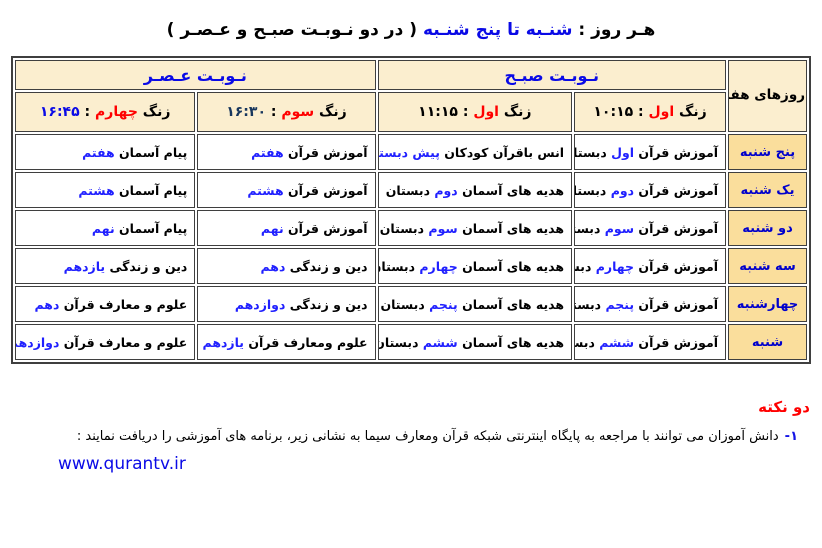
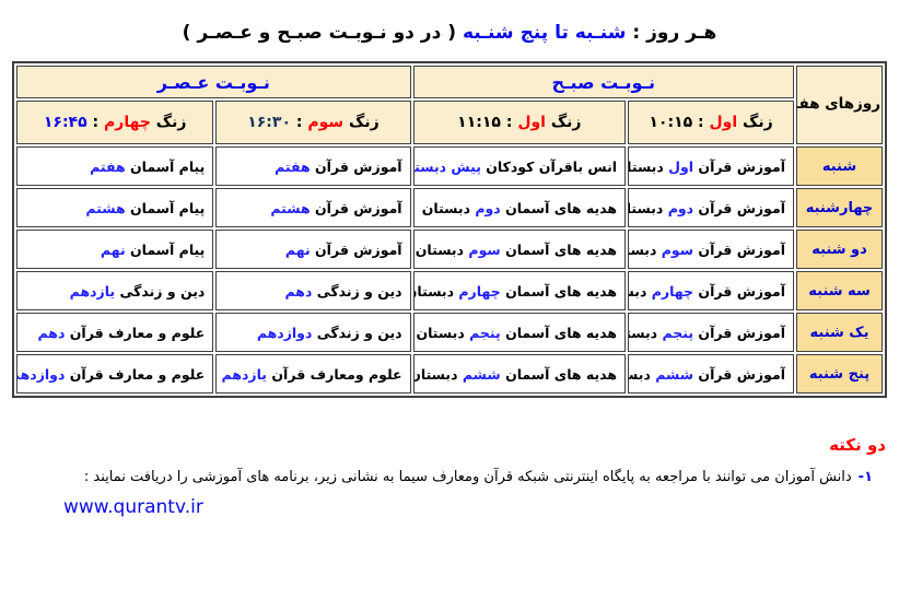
  هـر روز : شنـبه تا پنج شنـبه ( در دو نـوبـت صبـح و عـصـر )
  روزهای هفت	نـوبـت صبـح	نـوبـت عـصـر
  زنگ اول : ۱۰:۱۵	زنگ اول : ۱۱:۱۵	زنگ سوم : ۱۶:۳۰	زنگ چهارم : ۱۶:۴۵
- پنج شنبه	آموزش قرآن اول دبستا	انس باقرآن کودکان پیش دبست	آموزش قرآن هفتم	پیام آسمان هفتم
+ شنبه	آموزش قرآن اول دبستا	انس باقرآن کودکان پیش دبست	آموزش قرآن هفتم	پیام آسمان هفتم
- یک شنبه	آموزش قرآن دوم دبستا	هدیه های آسمان دوم دبستان	آموزش قرآن هشتم	پیام آسمان هشتم
+ چهارشنبه	آموزش قرآن دوم دبستا	هدیه های آسمان دوم دبستان	آموزش قرآن هشتم	پیام آسمان هشتم
  دو شنبه	آموزش قرآن سوم دبس	هدیه های آسمان سوم دبستان	آموزش قرآن نهم	پیام آسمان نهم
  سه شنبه	آموزش قرآن چهارم دب	هدیه های آسمان چهارم دبستا	دین و زندگی دهم	دین و زندگی یازدهم
- چهارشنبه	آموزش قرآن پنجم دبست	هدیه های آسمان پنجم دبستان	دین و زندگی دوازدهم	علوم و معارف قرآن دهم
+ یک شنبه	آموزش قرآن پنجم دبست	هدیه های آسمان پنجم دبستان	دین و زندگی دوازدهم	علوم و معارف قرآن دهم
- شنبه	آموزش قرآن ششم دبس	هدیه های آسمان ششم دبستان	علوم ومعارف قرآن یازدهم	علوم و معارف قرآن دوازده
+ پنج شنبه	آموزش قرآن ششم دبس	هدیه های آسمان ششم دبستان	علوم ومعارف قرآن یازدهم	علوم و معارف قرآن دوازده
  دو نكته
  ۱-دانش آموزان می توانند با مراجعه به پایگاه اینترنتی شبکه قرآن ومعارف سیما به نشانی زیر، برنامه های آموزشی را دریافت نمایند :
  www.qurantv.ir
